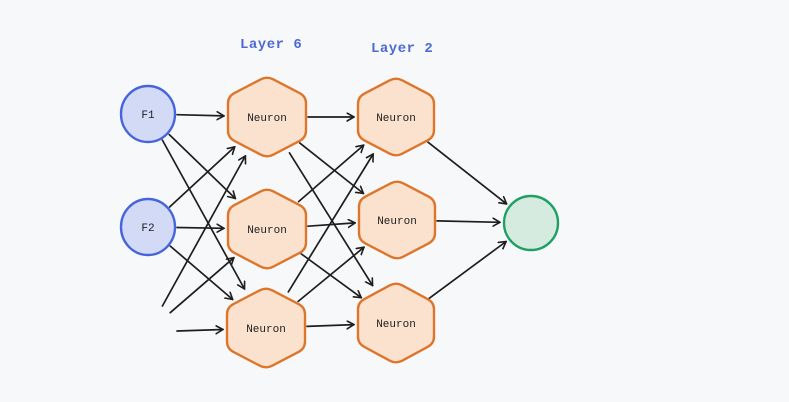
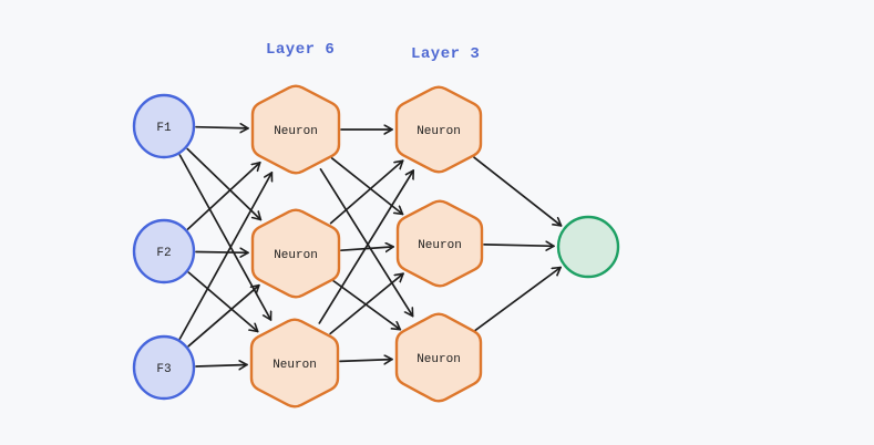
  F1
  F2
+ F3
  Neuron
  Neuron
  Neuron
  Neuron
  Neuron
  Neuron
  Layer 6
- Layer 2
+ Layer 3
